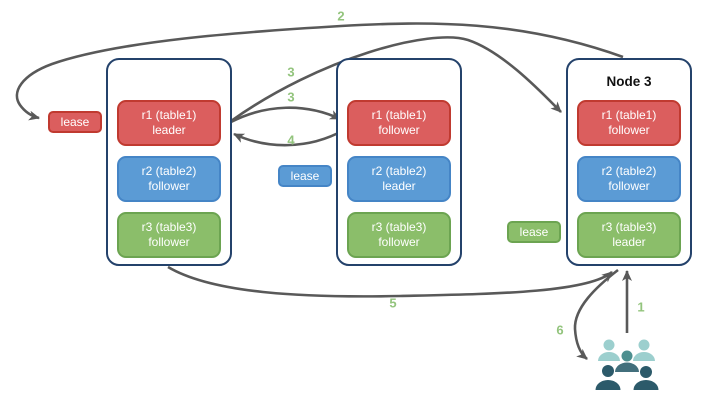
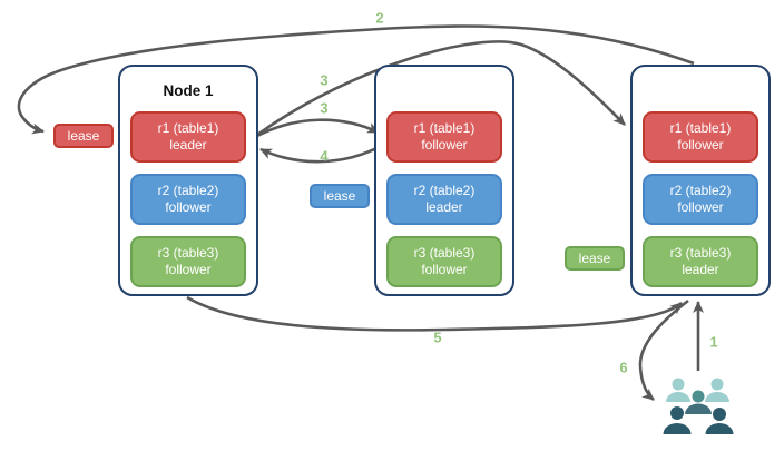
+ Node 1
  r1 (table1)
  leader
  r2 (table2)
  follower
  r3 (table3)
  follower
  r1 (table1)
  follower
  r2 (table2)
  leader
  r3 (table3)
  follower
- Node 3
  r1 (table1)
  follower
  r2 (table2)
  follower
  r3 (table3)
  leader
  lease
  lease
  lease
  2
  3
  3
  4
  5
  1
  6
